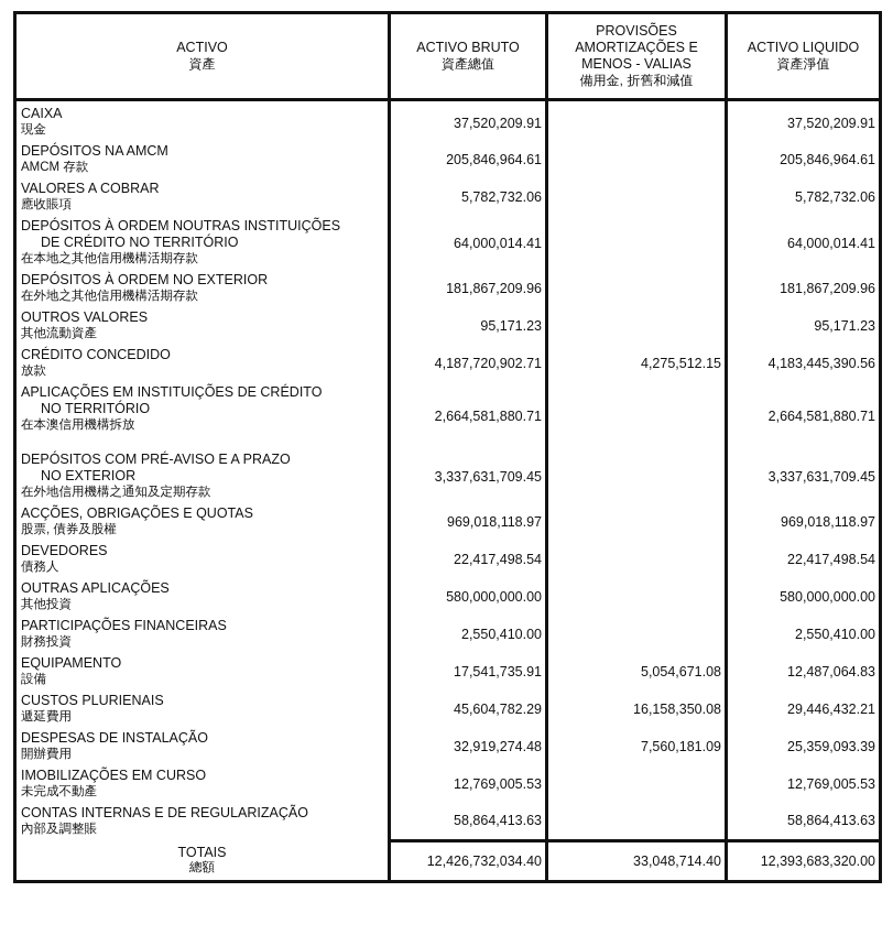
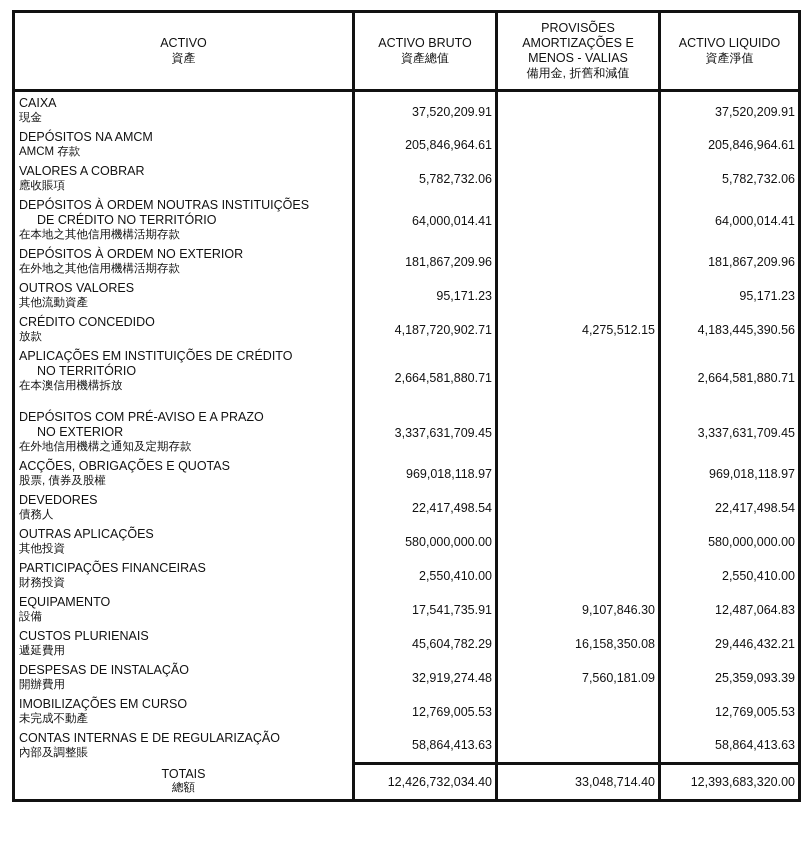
  ACTIVO 資產	ACTIVO BRUTO 資產總值	PROVISÕES AMORTIZAÇÕES E MENOS - VALIAS 備用金, 折舊和減值	ACTIVO LIQUIDO 資產淨值
  CAIXA現金	37,520,209.91		37,520,209.91
  DEPÓSITOS NA AMCMAMCM 存款	205,846,964.61		205,846,964.61
  VALORES A COBRAR應收賬項	5,782,732.06		5,782,732.06
  DEPÓSITOS À ORDEM NOUTRAS INSTITUIÇÕESDE CRÉDITO NO TERRITÓRIO在本地之其他信用機構活期存款	64,000,014.41		64,000,014.41
  DEPÓSITOS À ORDEM NO EXTERIOR在外地之其他信用機構活期存款	181,867,209.96		181,867,209.96
  OUTROS VALORES其他流動資產	95,171.23		95,171.23
  CRÉDITO CONCEDIDO放款	4,187,720,902.71	4,275,512.15	4,183,445,390.56
  APLICAÇÕES EM INSTITUIÇÕES DE CRÉDITONO TERRITÓRIO在本澳信用機構拆放	2,664,581,880.71		2,664,581,880.71
  DEPÓSITOS COM PRÉ-AVISO E A PRAZONO EXTERIOR在外地信用機構之通知及定期存款	3,337,631,709.45		3,337,631,709.45
  ACÇÕES, OBRIGAÇÕES E QUOTAS股票, 債券及股權	969,018,118.97		969,018,118.97
  DEVEDORES債務人	22,417,498.54		22,417,498.54
  OUTRAS APLICAÇÕES其他投資	580,000,000.00		580,000,000.00
  PARTICIPAÇÕES FINANCEIRAS財務投資	2,550,410.00		2,550,410.00
- EQUIPAMENTO設備	17,541,735.91	5,054,671.08	12,487,064.83
+ EQUIPAMENTO設備	17,541,735.91	9,107,846.30	12,487,064.83
  CUSTOS PLURIENAIS遞延費用	45,604,782.29	16,158,350.08	29,446,432.21
  DESPESAS DE INSTALAÇÃO開辦費用	32,919,274.48	7,560,181.09	25,359,093.39
  IMOBILIZAÇÕES EM CURSO未完成不動產	12,769,005.53		12,769,005.53
  CONTAS INTERNAS E DE REGULARIZAÇÃO內部及調整賬	58,864,413.63		58,864,413.63
  TOTAIS 總額	12,426,732,034.40	33,048,714.40	12,393,683,320.00
